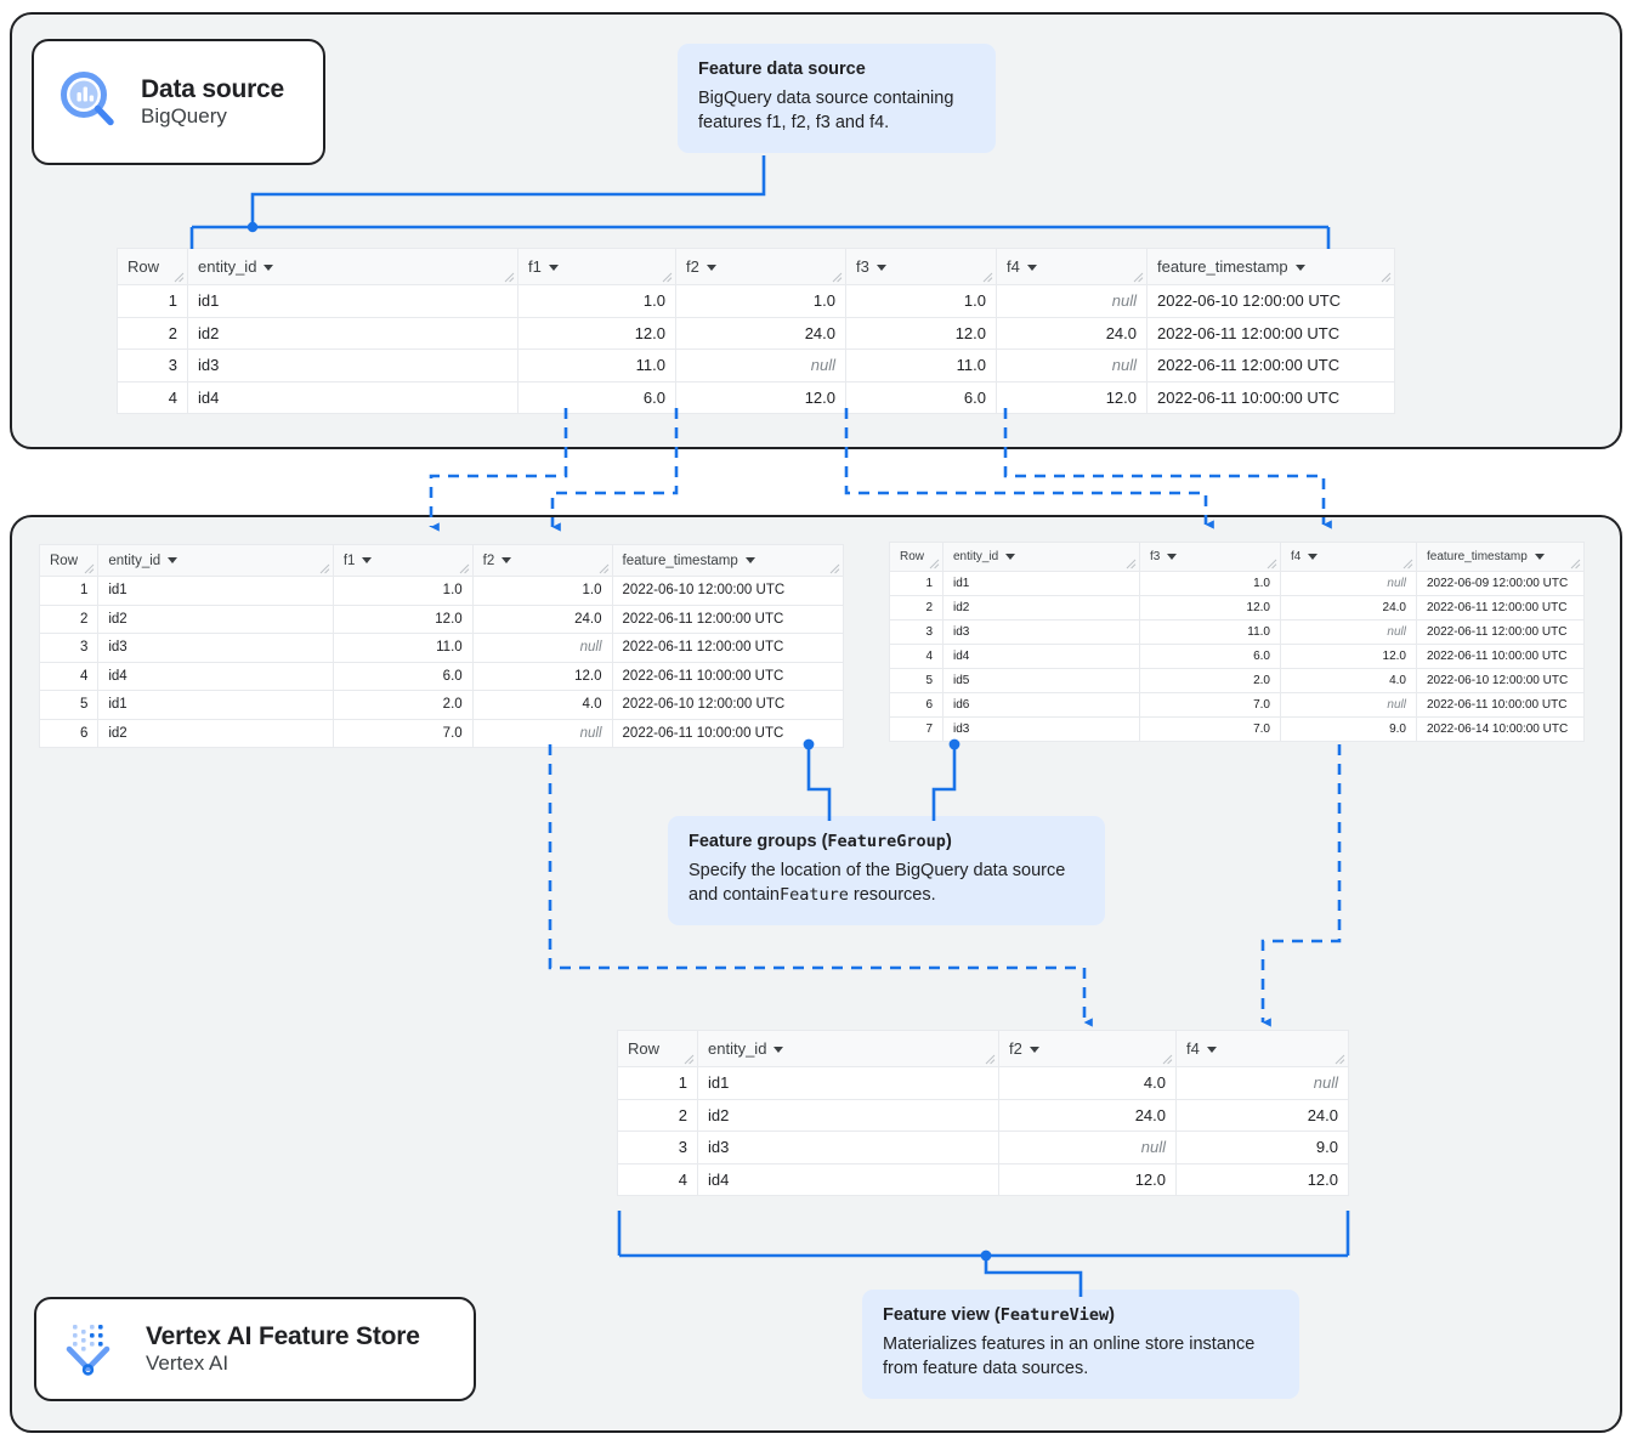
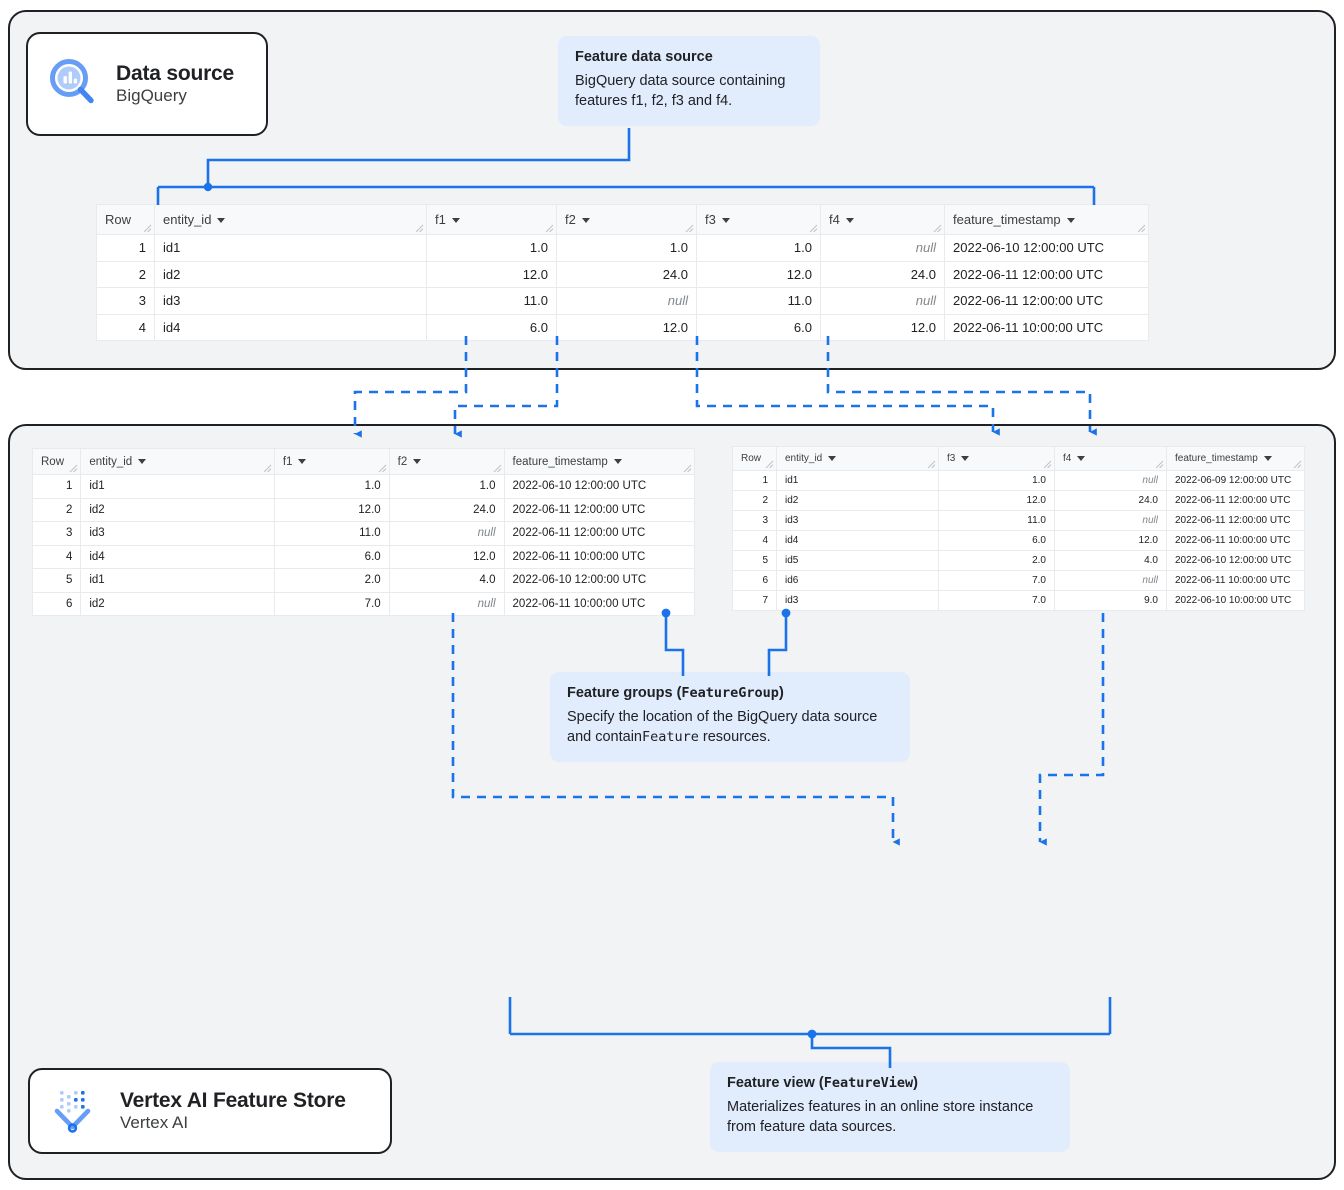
  Data source
  BigQuery
  Vertex AI Feature Store
  Vertex AI
  Feature data source
  BigQuery data source containing features f1, f2, f3 and f4.
  Feature groups (FeatureGroup)
  Specify the location of the BigQuery data source and containFeature resources.
  Feature view (FeatureView)
  Materializes features in an online store instance from feature data sources.
  Row	entity_id	f1	f2	f3	f4	feature_timestamp
  1	id1	1.0	1.0	1.0	null	2022-06-10 12:00:00 UTC
  2	id2	12.0	24.0	12.0	24.0	2022-06-11 12:00:00 UTC
  3	id3	11.0	null	11.0	null	2022-06-11 12:00:00 UTC
  4	id4	6.0	12.0	6.0	12.0	2022-06-11 10:00:00 UTC
  Row	entity_id	f1	f2	feature_timestamp
  1	id1	1.0	1.0	2022-06-10 12:00:00 UTC
  2	id2	12.0	24.0	2022-06-11 12:00:00 UTC
  3	id3	11.0	null	2022-06-11 12:00:00 UTC
  4	id4	6.0	12.0	2022-06-11 10:00:00 UTC
  5	id1	2.0	4.0	2022-06-10 12:00:00 UTC
  6	id2	7.0	null	2022-06-11 10:00:00 UTC
  Row	entity_id	f3	f4	feature_timestamp
  1	id1	1.0	null	2022-06-09 12:00:00 UTC
  2	id2	12.0	24.0	2022-06-11 12:00:00 UTC
  3	id3	11.0	null	2022-06-11 12:00:00 UTC
  4	id4	6.0	12.0	2022-06-11 10:00:00 UTC
  5	id5	2.0	4.0	2022-06-10 12:00:00 UTC
  6	id6	7.0	null	2022-06-11 10:00:00 UTC
- 7	id3	7.0	9.0	2022-06-14 10:00:00 UTC
+ 7	id3	7.0	9.0	2022-06-10 10:00:00 UTC
- Row	entity_id	f2	f4
- 1	id1	4.0	null
- 2	id2	24.0	24.0
- 3	id3	null	9.0
- 4	id4	12.0	12.0
